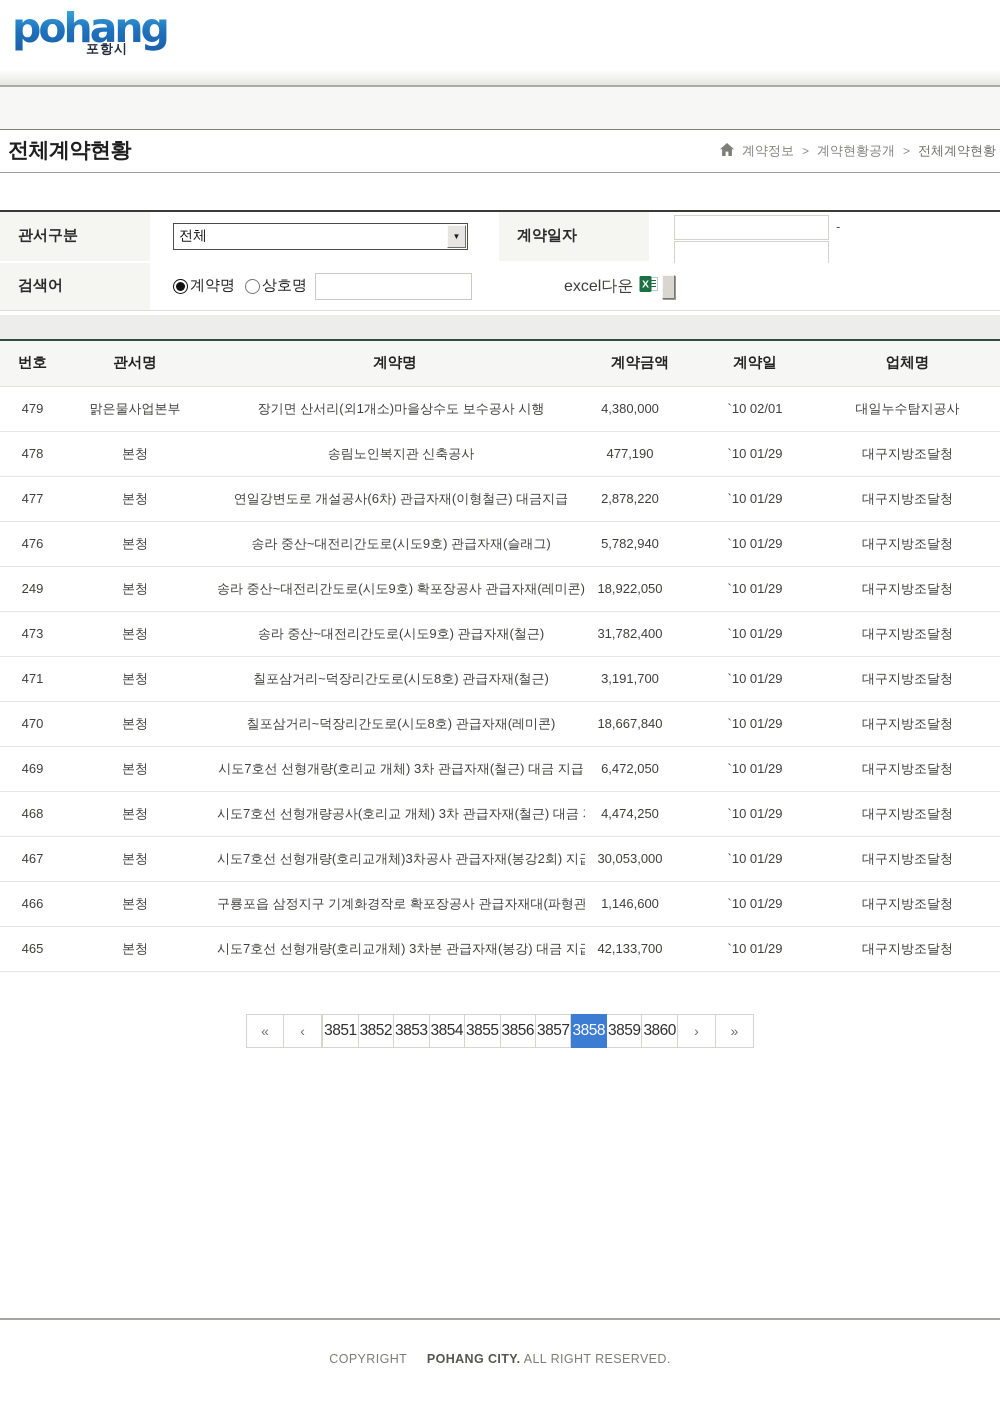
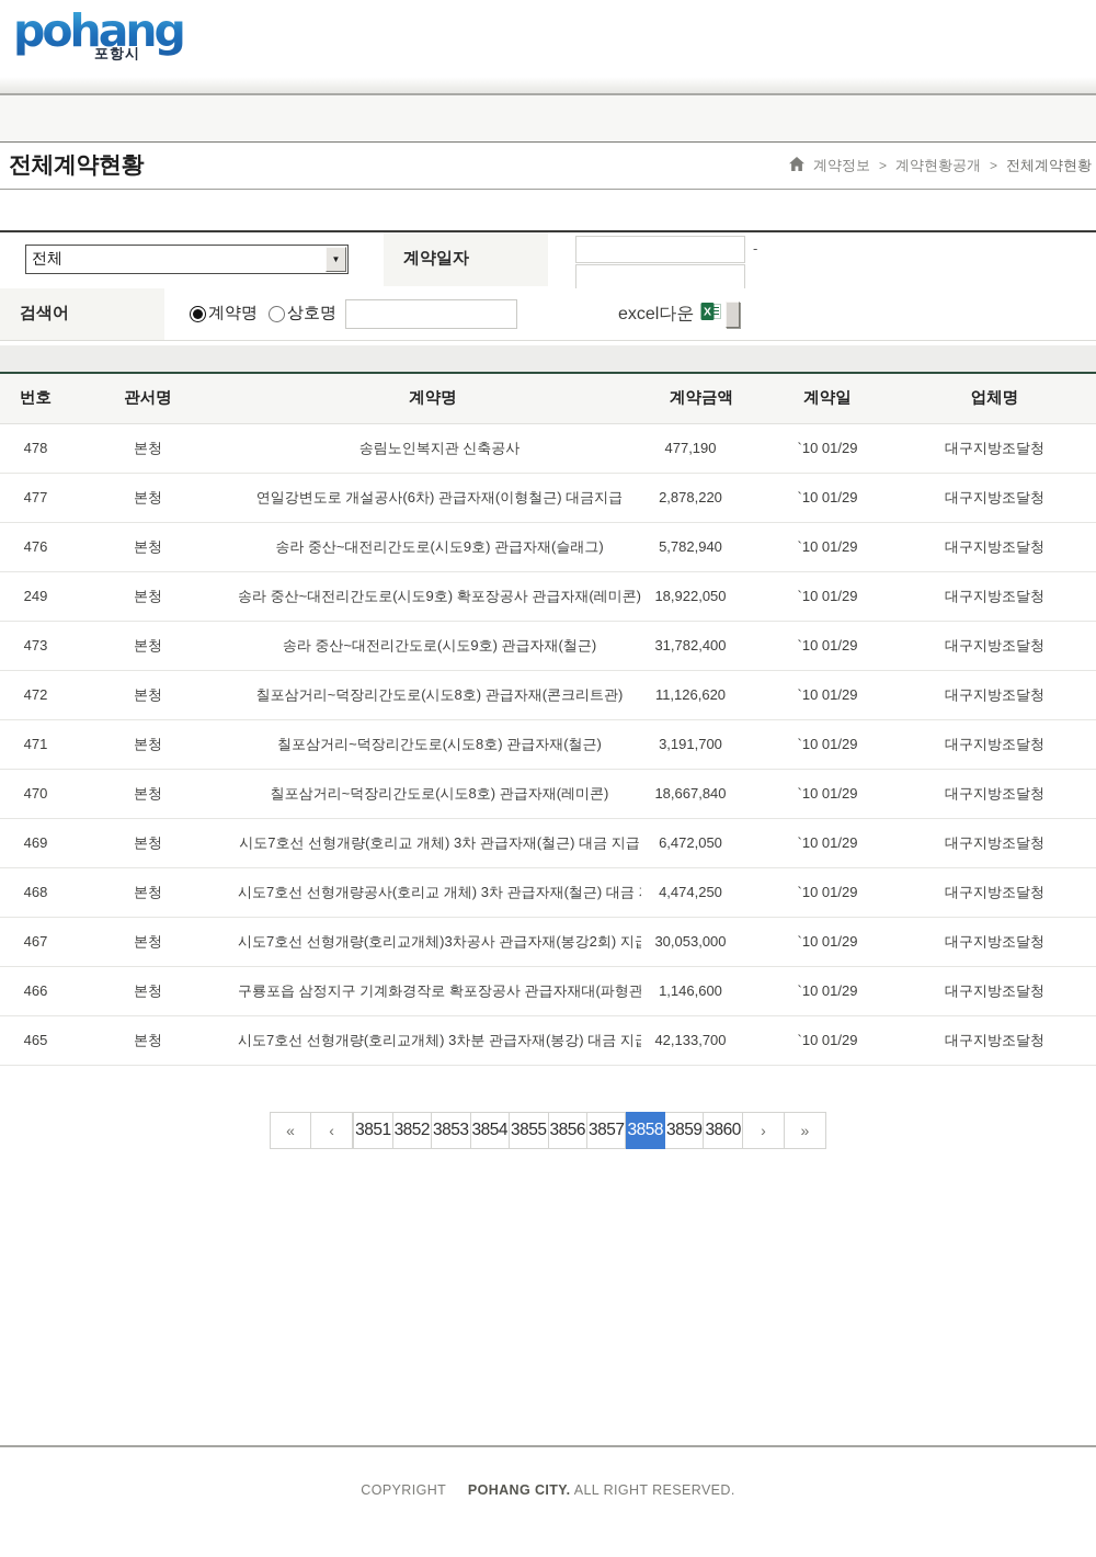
  pohang
  포항시
  전체계약현황
  계약정보
  >
  계약현황공개
  >
  전체계약현황
- 관서구분
  전체
  ▼
  계약일자
  -
  검색어
  계약명
  상호명
  excel다운
  X
  번호	관서명	계약명	계약금액	계약일	업체명
- 479	맑은물사업본부	장기면 산서리(외1개소)마을상수도 보수공사 시행	4,380,000	`10 02/01	대일누수탐지공사
  478	본청	송림노인복지관 신축공사	477,190	`10 01/29	대구지방조달청
  477	본청	연일강변도로 개설공사(6차) 관급자재(이형철근) 대금지급	2,878,220	`10 01/29	대구지방조달청
  476	본청	송라 중산~대전리간도로(시도9호) 관급자재(슬래그)	5,782,940	`10 01/29	대구지방조달청
  249	본청	송라 중산~대전리간도로(시도9호) 확포장공사 관급자재(레미콘)	18,922,050	`10 01/29	대구지방조달청
  473	본청	송라 중산~대전리간도로(시도9호) 관급자재(철근)	31,782,400	`10 01/29	대구지방조달청
+ 472	본청	칠포삼거리~덕장리간도로(시도8호) 관급자재(콘크리트관)	11,126,620	`10 01/29	대구지방조달청
  471	본청	칠포삼거리~덕장리간도로(시도8호) 관급자재(철근)	3,191,700	`10 01/29	대구지방조달청
  470	본청	칠포삼거리~덕장리간도로(시도8호) 관급자재(레미콘)	18,667,840	`10 01/29	대구지방조달청
  469	본청	시도7호선 선형개량(호리교 개체) 3차 관급자재(철근) 대금 지급	6,472,050	`10 01/29	대구지방조달청
  468	본청	시도7호선 선형개량공사(호리교 개체) 3차 관급자재(철근) 대금	4,474,250	`10 01/29	대구지방조달청
  467	본청	시도7호선 선형개량(호리교개체)3차공사 관급자재(봉강2회) 지	30,053,000	`10 01/29	대구지방조달청
  466	본청	구룡포읍 삼정지구 기계화경작로 확포장공사 관급자재대(파형관	1,146,600	`10 01/29	대구지방조달청
  465	본청	시도7호선 선형개량(호리교개체) 3차분 관급자재(봉강) 대금 지	42,133,700	`10 01/29	대구지방조달청
  «
  ‹
  3851
  3852
  3853
  3854
  3855
  3856
  3857
  3858
  3859
  3860
  ›
  »
  COPYRIGHT POHANG CITY. ALL RIGHT RESERVED.
